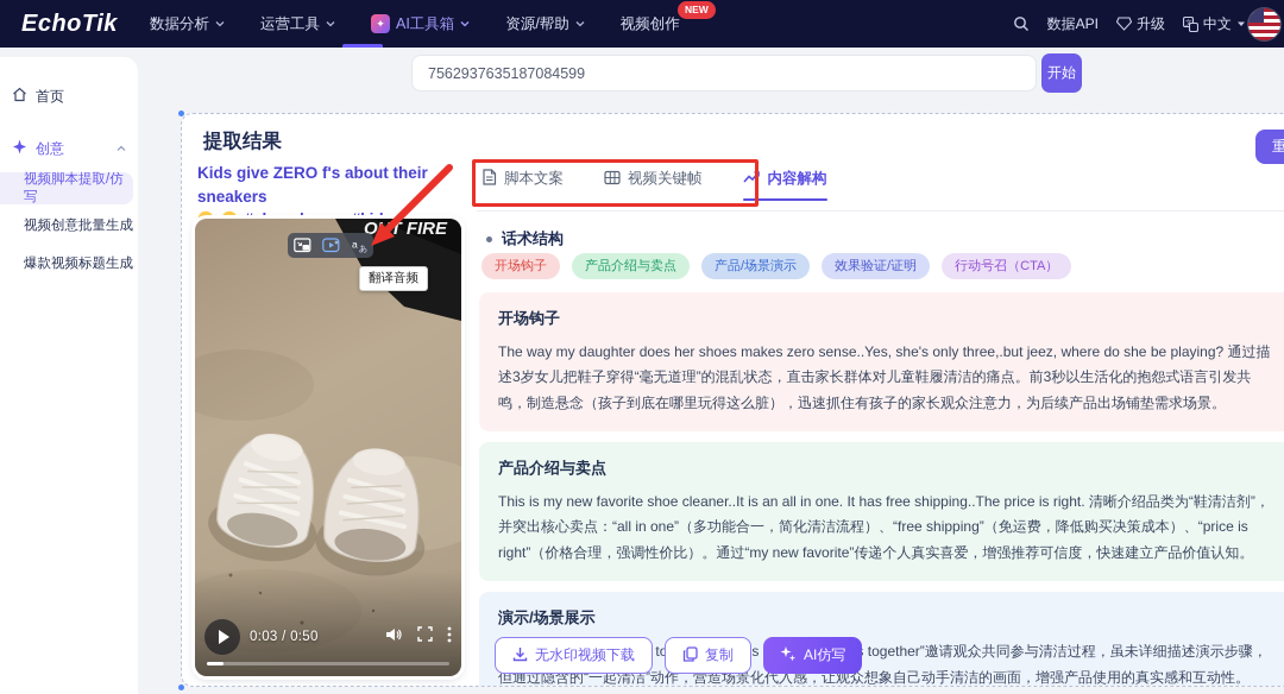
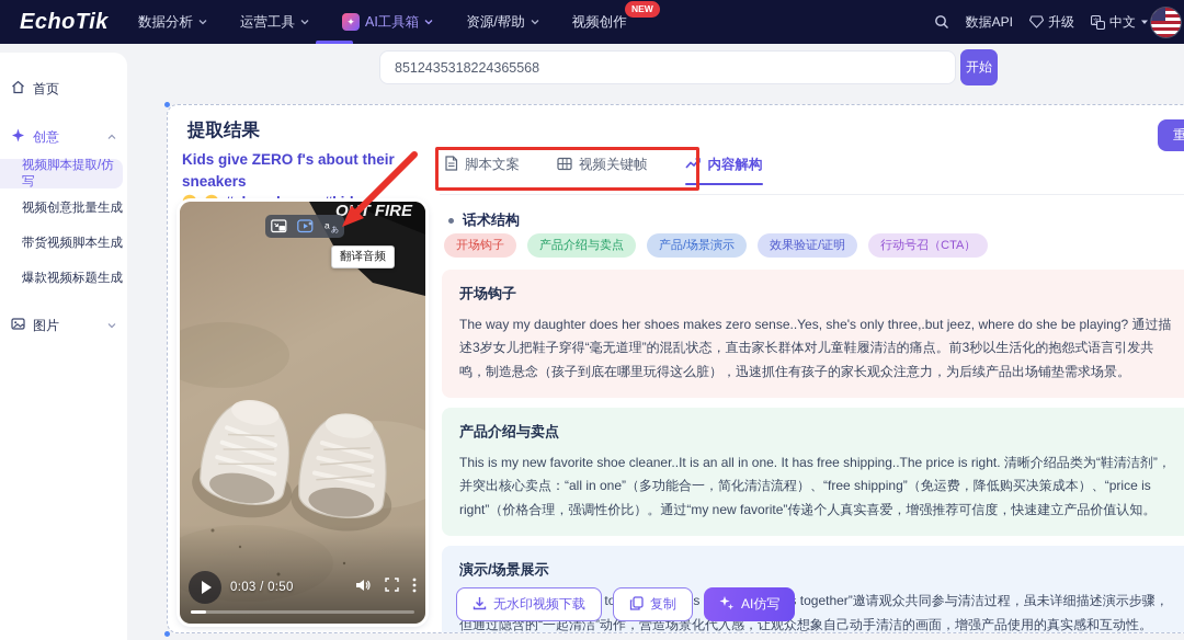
  EchoTik
  数据分析
  运营工具
  ✦
  AI工具箱
  资源/帮助
  视频创作
  NEW
  数据API
  升级
  中文
  首页
  创意
  视频脚本提取/仿写
  视频创意批量生成
+ 带货视频脚本生成
  爆款视频标题生成
+ 图片
- 7562937635187084599
+ 8512435318224365568
  开始
  提取结果
  重
  Kids give ZERO f's about their sneakers
  OT FIRE
  a
  翻译音频
  0:03 / 0:50
  脚本文案
  视频关键帧
  内容解构
  话术结构
  开场钩子
  产品介绍与卖点
  产品/场景演示
  效果验证/证明
  行动号召（CTA）
  开场钩子
  The way my daughter does her shoes makes zero sense..Yes, she's only three,.but jeez, where do she be playing? 通过描述3岁女儿把鞋子穿得“毫无道理”的混乱状态，直击家长群体对儿童鞋履清洁的痛点。前3秒以生活化的抱怨式语言引发共鸣，制造悬念（孩子到底在哪里玩得这么脏），迅速抓住有孩子的家长观众注意力，为后续产品出场铺垫需求场景。
  产品介绍与卖点
  This is my new favorite shoe cleaner..It is an all in one. It has free shipping..The price is right. 清晰介绍品类为“鞋清洁剂”，并突出核心卖点：“all in one”（多功能合一，简化清洁流程）、“free shipping”（免运费，降低购买决策成本）、“price is right”（价格合理，强调性价比）。通过“my new favorite”传递个人真实喜爱，增强推荐可信度，快速建立产品价值认知。
  演示/场景展示
  无水印视频下载
  复制
  AI仿写
